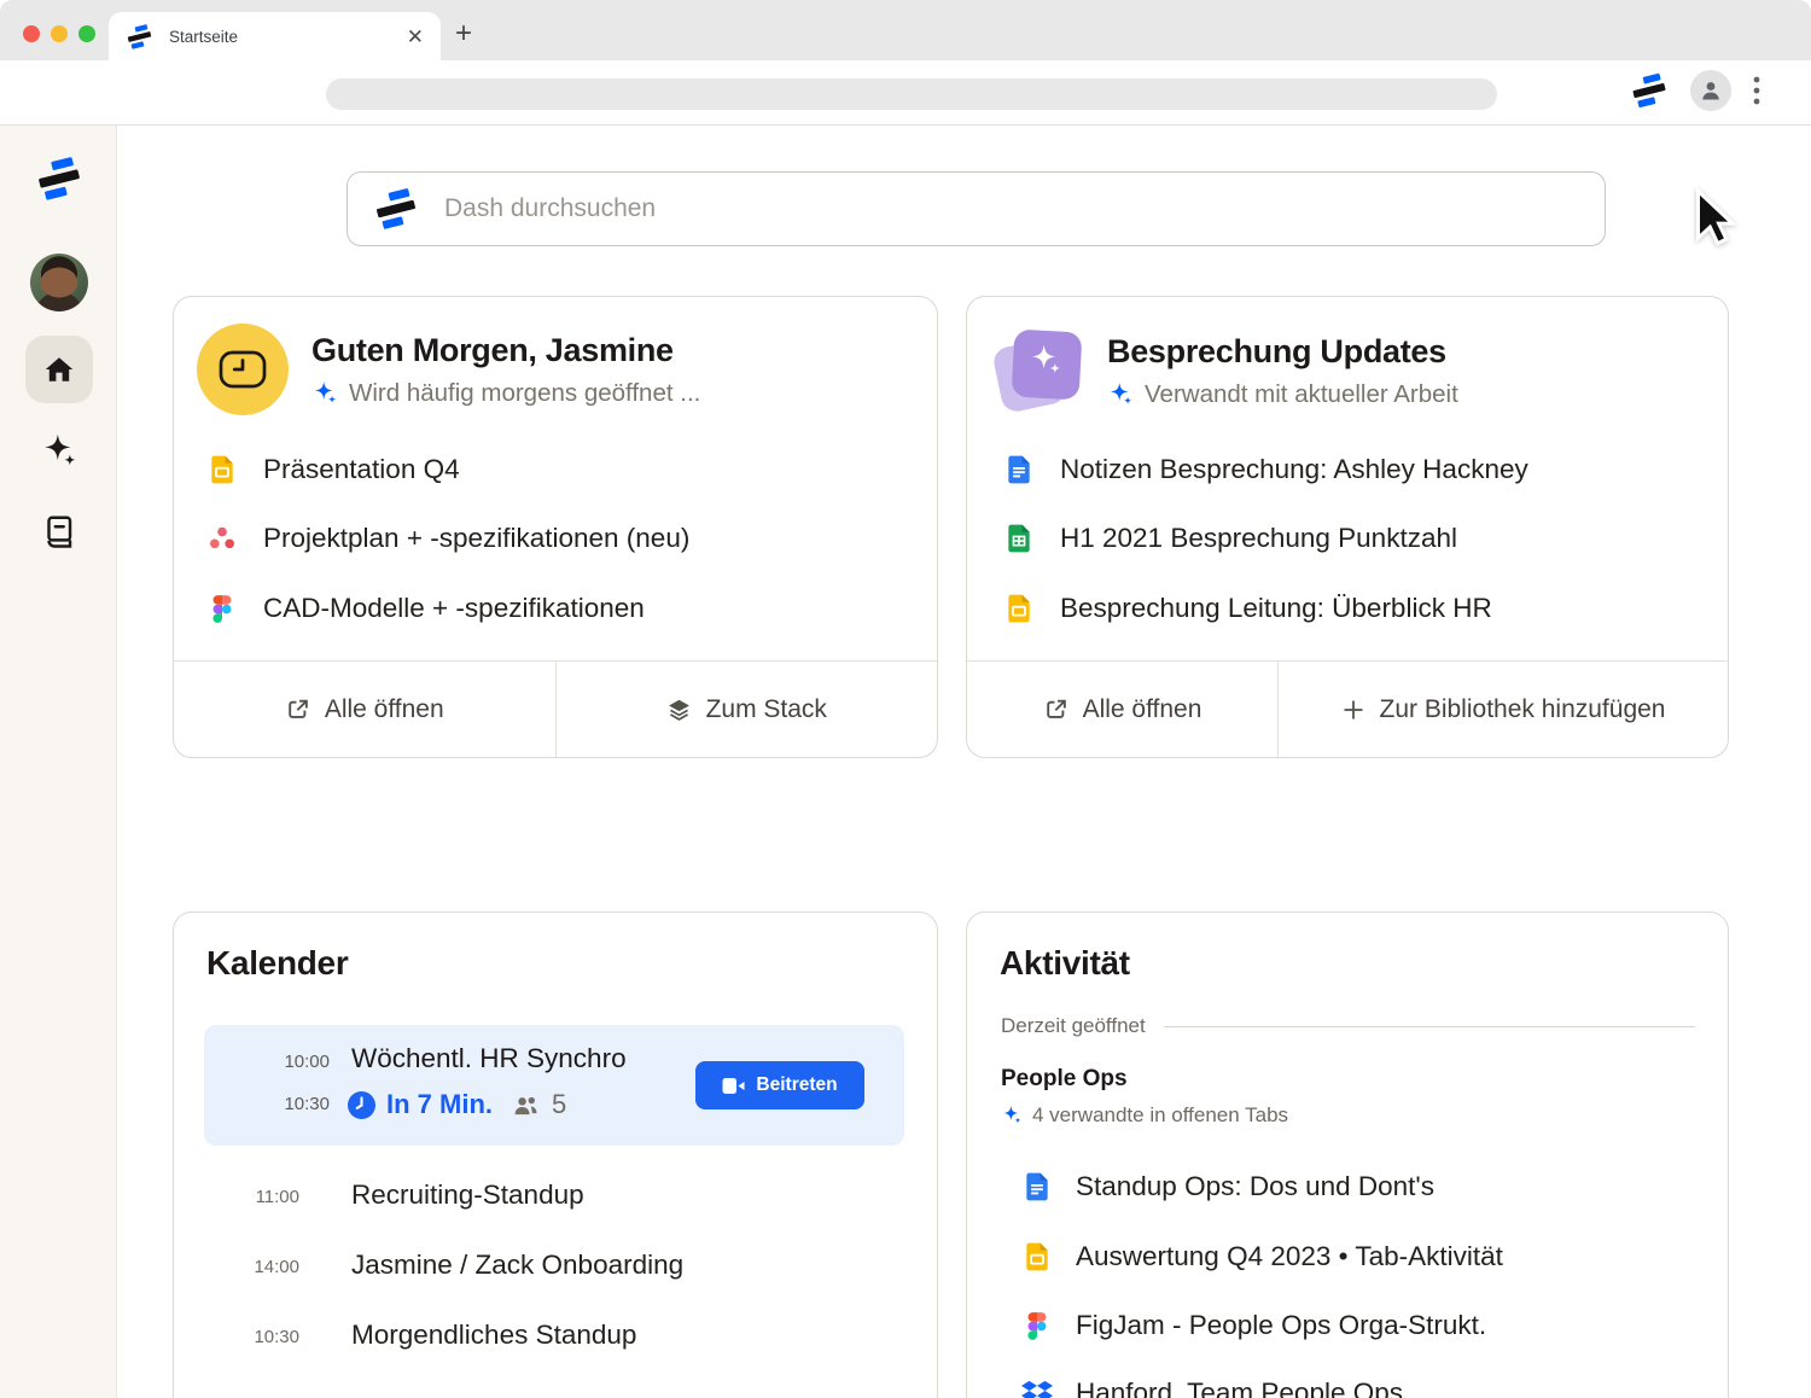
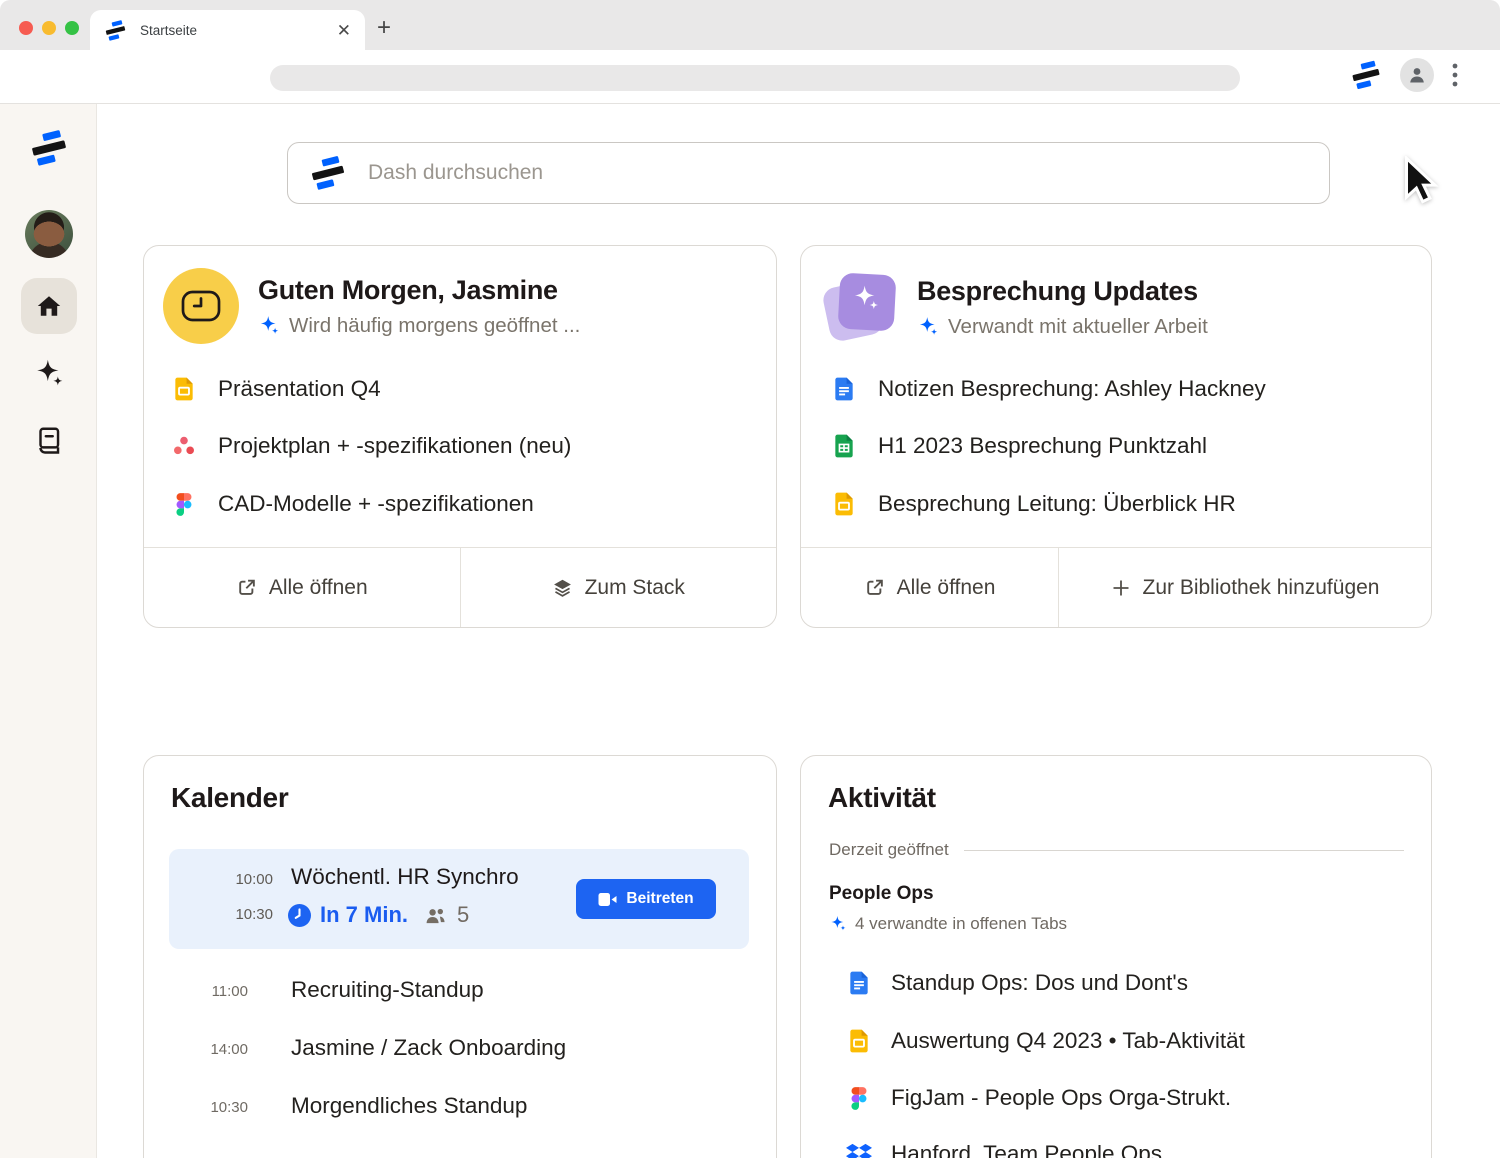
  Startseite
  ✕
  +
  Dash durchsuchen
  Guten Morgen, Jasmine
  Wird häufig morgens geöffnet ...
  Präsentation Q4
  Projektplan + -spezifikationen (neu)
  CAD-Modelle + -spezifikationen
  Alle öffnen
  Zum Stack
  Besprechung Updates
  Verwandt mit aktueller Arbeit
  Notizen Besprechung: Ashley Hackney
- H1 2021 Besprechung Punktzahl
+ H1 2023 Besprechung Punktzahl
  Besprechung Leitung: Überblick HR
  Alle öffnen
  Zur Bibliothek hinzufügen
  Kalender
  10:00
  10:30
  Wöchentl. HR Synchro
  In 7 Min.
  5
  Beitreten
  11:00
  Recruiting-Standup
  14:00
  Jasmine / Zack Onboarding
  10:30
  Morgendliches Standup
  Aktivität
  Derzeit geöffnet
  People Ops
  4 verwandte in offenen Tabs
  Standup Ops: Dos und Dont's
  Auswertung Q4 2023 • Tab-Aktivität
  FigJam - People Ops Orga-Strukt.
  Hanford, Team People Ops
